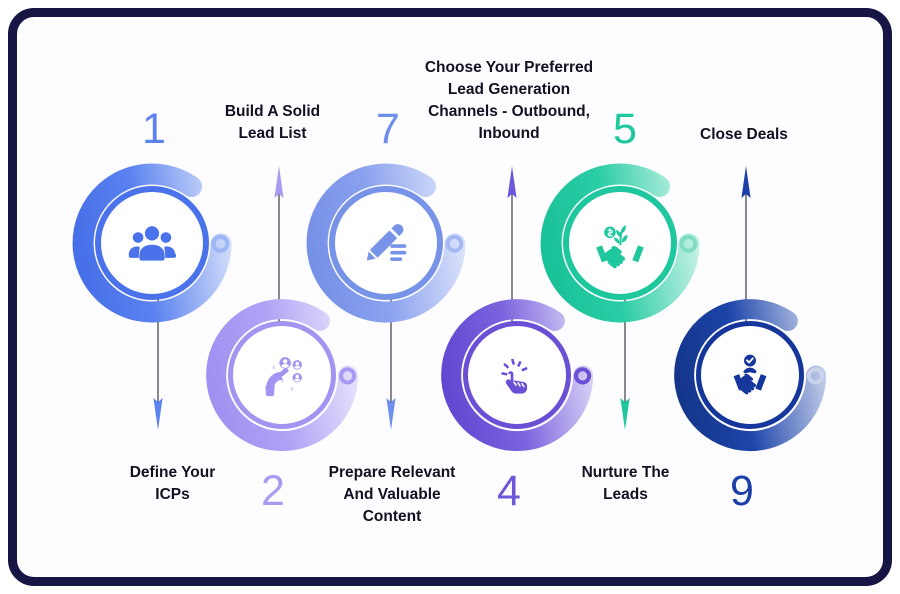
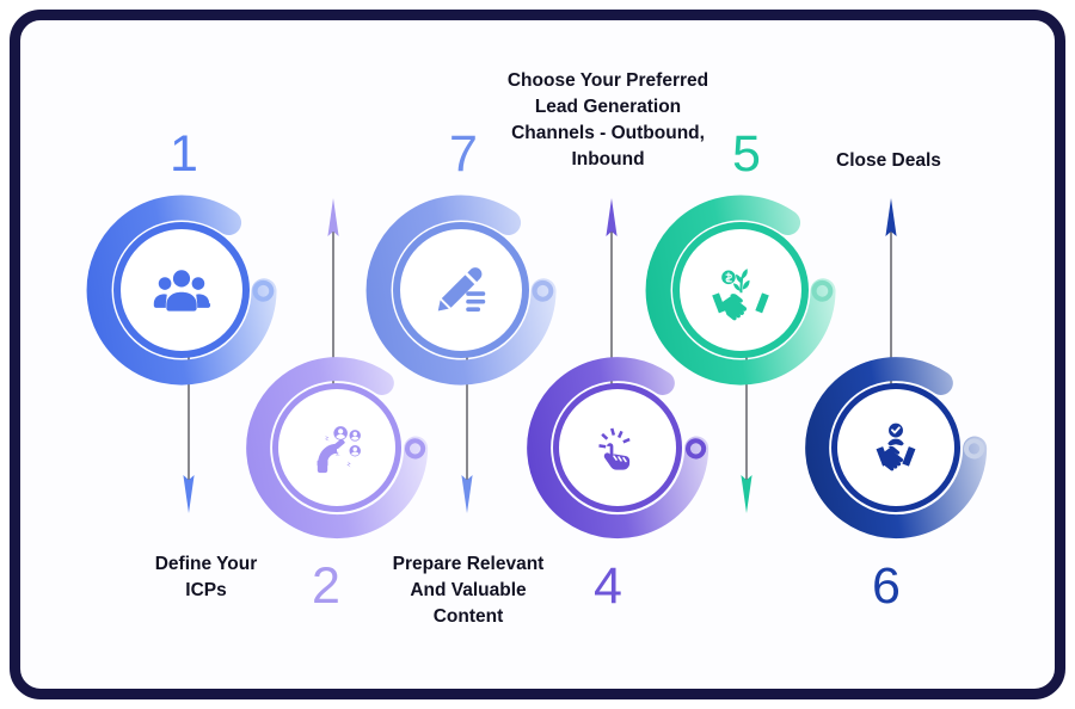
  1
  2
  7
  4
  5
- 9
+ 6
  Define Your
  ICPs
- Build A Solid
- Lead List
  Prepare Relevant
  And Valuable
  Content
  Choose Your Preferred
  Lead Generation
  Channels - Outbound,
  Inbound
- Nurture The
- Leads
  Close Deals
